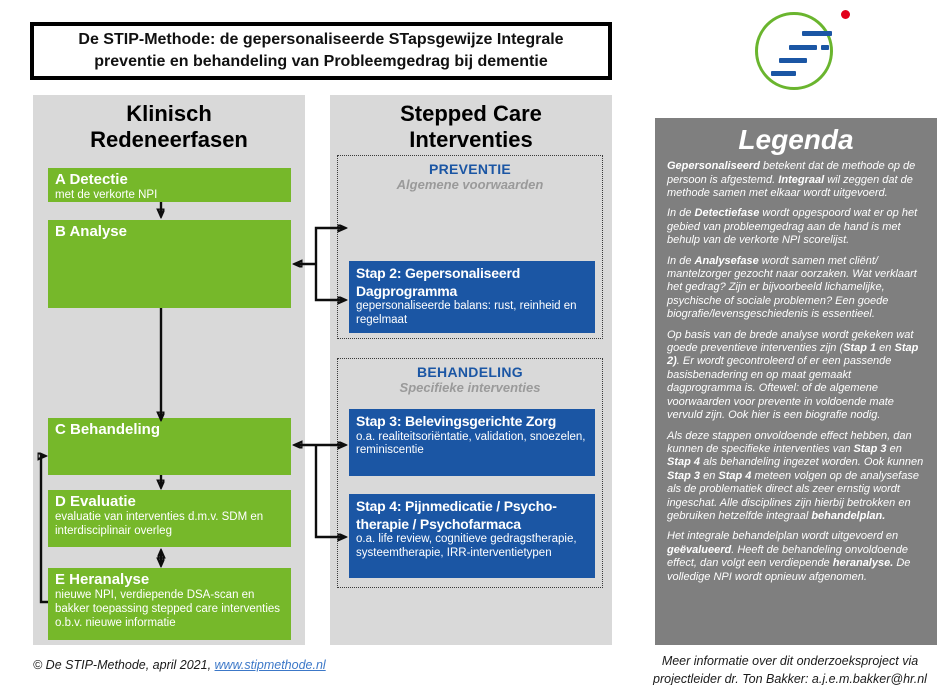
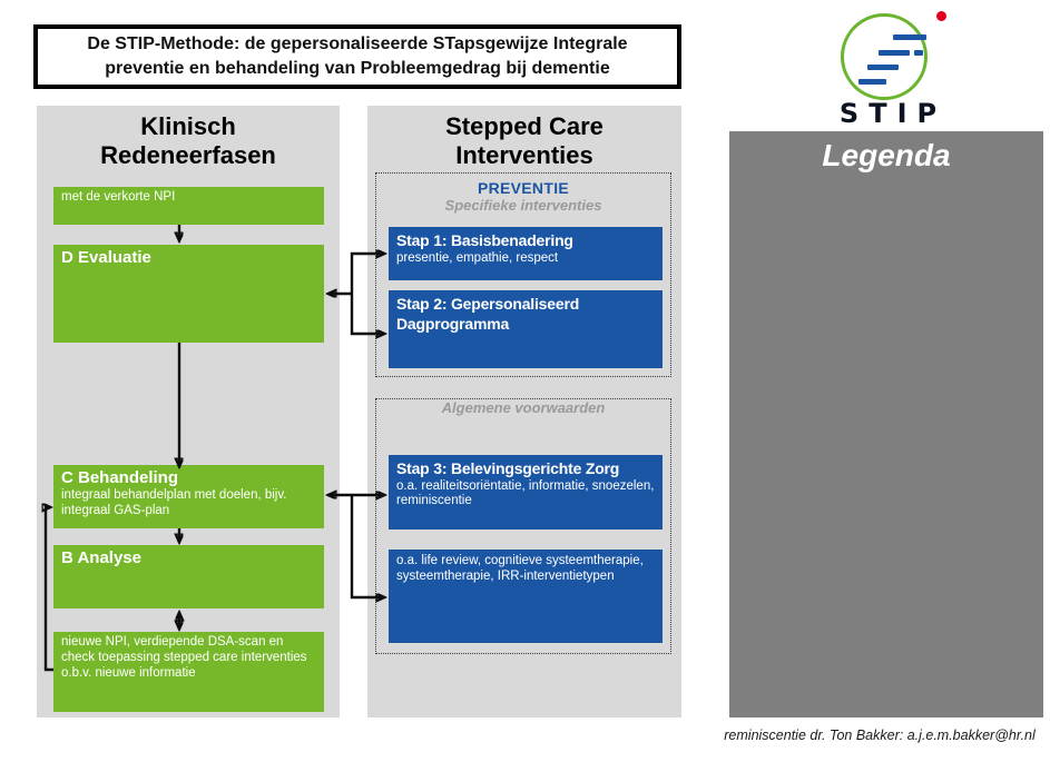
  De STIP-Methode: de gepersonaliseerde STapsgewijze Integrale
  preventie en behandeling van Probleemgedrag bij dementie
+ STIP
  Klinisch
  Redeneerfasen
- A Detectie
  met de verkorte NPI
- B Analyse
+ D Evaluatie
  C Behandeling
+ integraal behandelplan met doelen, bijv. integraal GAS-plan
- D Evaluatie
+ B Analyse
- evaluatie van interventies d.m.v. SDM en interdisciplinair overleg
- E Heranalyse
- nieuwe NPI, verdiepende DSA-scan en bakker toepassing stepped care interventies o.b.v. nieuwe informatie
+ nieuwe NPI, verdiepende DSA-scan en check toepassing stepped care interventies o.b.v. nieuwe informatie
  Stepped Care
  Interventies
  PREVENTIE
- Algemene voorwaarden
+ Specifieke interventies
+ Stap 1: Basisbenadering
+ presentie, empathie, respect
  Stap 2: Gepersonaliseerd
  Dagprogramma
- gepersonaliseerde balans: rust, reinheid en regelmaat
- BEHANDELING
- Specifieke interventies
+ Algemene voorwaarden
  Stap 3: Belevingsgerichte Zorg
- o.a. realiteitsoriëntatie, validation, snoezelen, reminiscentie
+ o.a. realiteitsoriëntatie, informatie, snoezelen, reminiscentie
- Stap 4: Pijnmedicatie / Psycho-
- therapie / Psychofarmaca
- o.a. life review, cognitieve gedragstherapie, systeemtherapie, IRR-interventietypen
+ o.a. life review, cognitieve systeemtherapie, systeemtherapie, IRR-interventietypen
  Legenda
- Gepersonaliseerd betekent dat de methode op de persoon is afgestemd. Integraal wil zeggen dat de methode samen met elkaar wordt uitgevoerd.
- In de Detectiefase wordt opgespoord wat er op het gebied van probleemgedrag aan de hand is met behulp van de verkorte NPI scorelijst.
- In de Analysefase wordt samen met cliënt/ mantelzorger gezocht naar oorzaken. Wat verklaart het gedrag? Zijn er bijvoorbeeld lichamelijke, psychische of sociale problemen? Een goede biografie/levensgeschiedenis is essentieel.
- Op basis van de brede analyse wordt gekeken wat goede preventieve interventies zijn (Stap 1 en Stap 2). Er wordt gecontroleerd of er een passende basisbenadering en op maat gemaakt dagprogramma is. Oftewel: of de algemene voorwaarden voor prevente in voldoende mate vervuld zijn. Ook hier is een biografie nodig.
- Als deze stappen onvoldoende effect hebben, dan kunnen de specifieke interventies van Stap 3 en Stap 4 als behandeling ingezet worden. Ook kunnen Stap 3 en Stap 4 meteen volgen op de analysefase als de problematiek direct als zeer ernstig wordt ingeschat. Alle disciplines zijn hierbij betrokken en gebruiken hetzelfde integraal behandelplan.
- Het integrale behandelplan wordt uitgevoerd en geëvalueerd. Heeft de behandeling onvoldoende effect, dan volgt een verdiepende heranalyse. De volledige NPI wordt opnieuw afgenomen.
- © De STIP-Methode, april 2021, www.stipmethode.nl
- Meer informatie over dit onderzoeksproject via
- projectleider dr. Ton Bakker: a.j.e.m.bakker@hr.nl
+ reminiscentie dr. Ton Bakker: a.j.e.m.bakker@hr.nl
